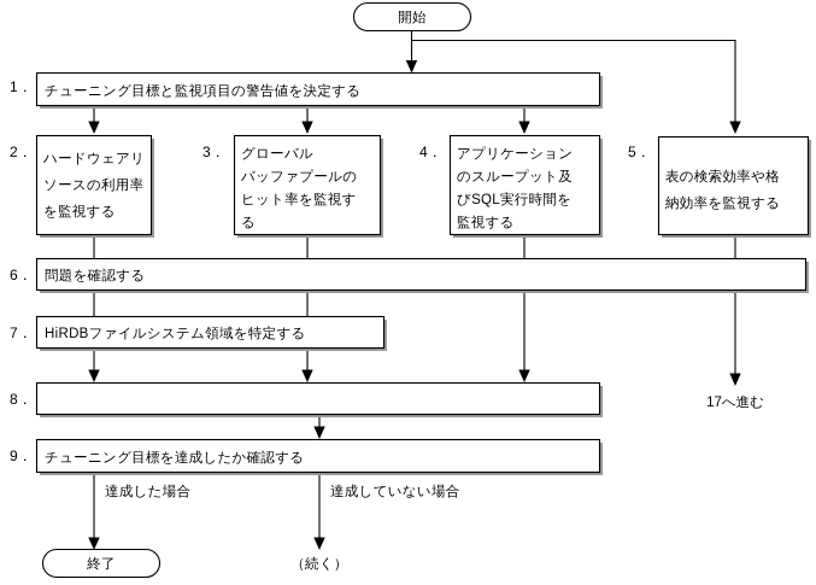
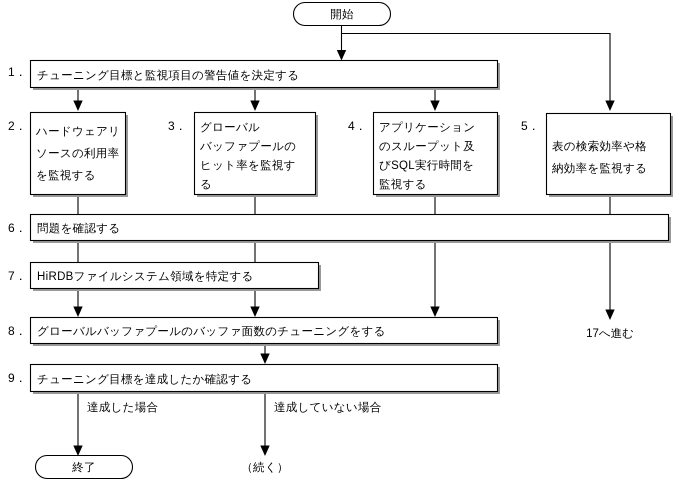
  開始
  終了
  （続く）
  17へ進む
  1．
  チューニング目標と監視項目の警告値を決定する
  2．
  ハードウェアリ
  ソースの利用率
  を監視する
  3．
  グローバル
  バッファプールの
  ヒット率を監視す
  る
  4．
  アプリケーション
  のスループット及
  びSQL実行時間を
  監視する
  5．
  表の検索効率や格
  納効率を監視する
  6．
  問題を確認する
  7．
  HiRDBファイルシステム領域を特定する
  8．
+ グローバルバッファプールのバッファ面数のチューニングをする
  9．
  チューニング目標を達成したか確認する
  達成した場合
  達成していない場合
